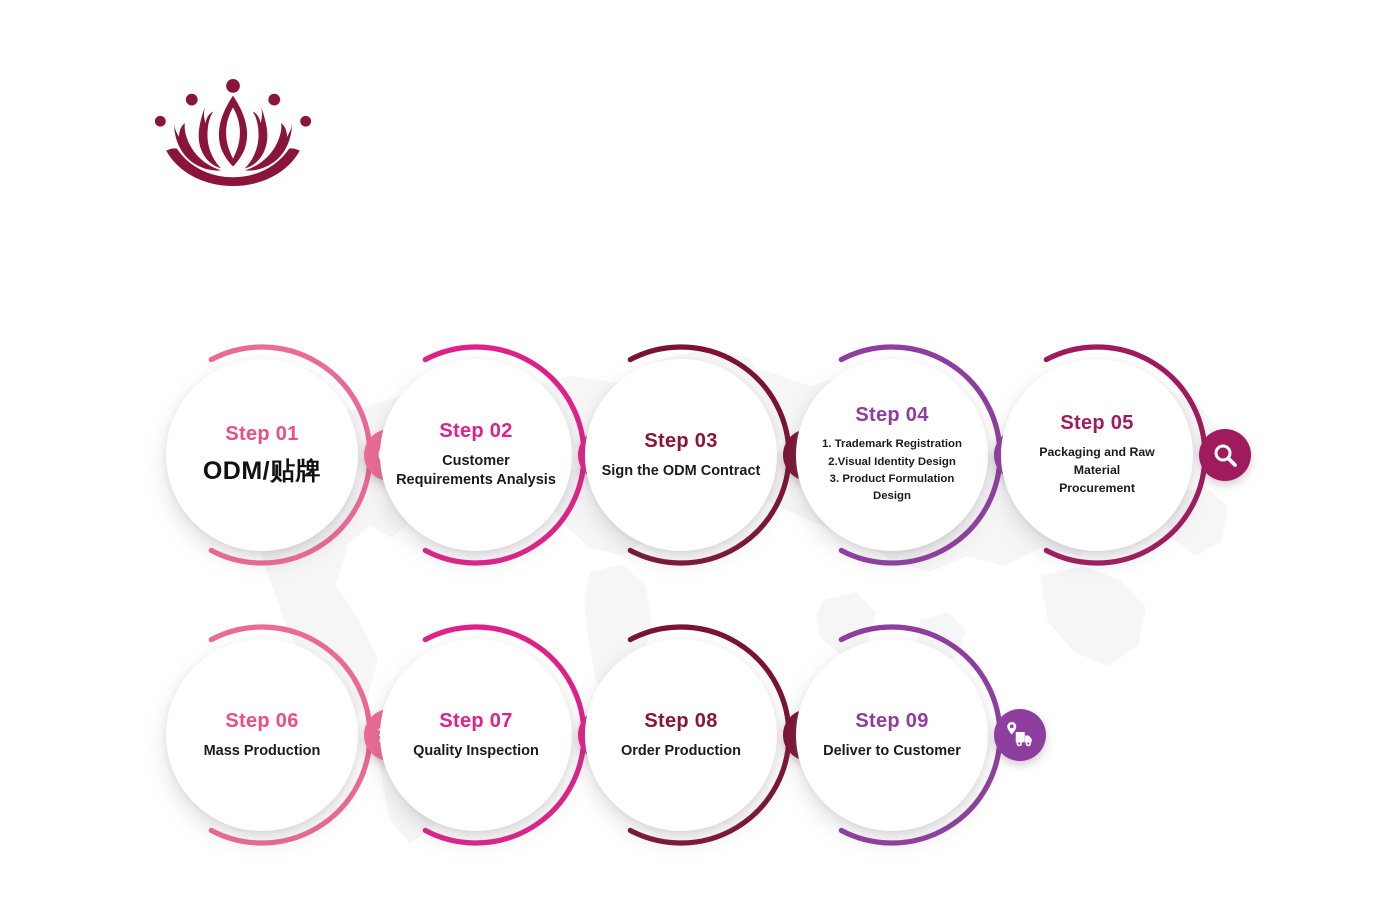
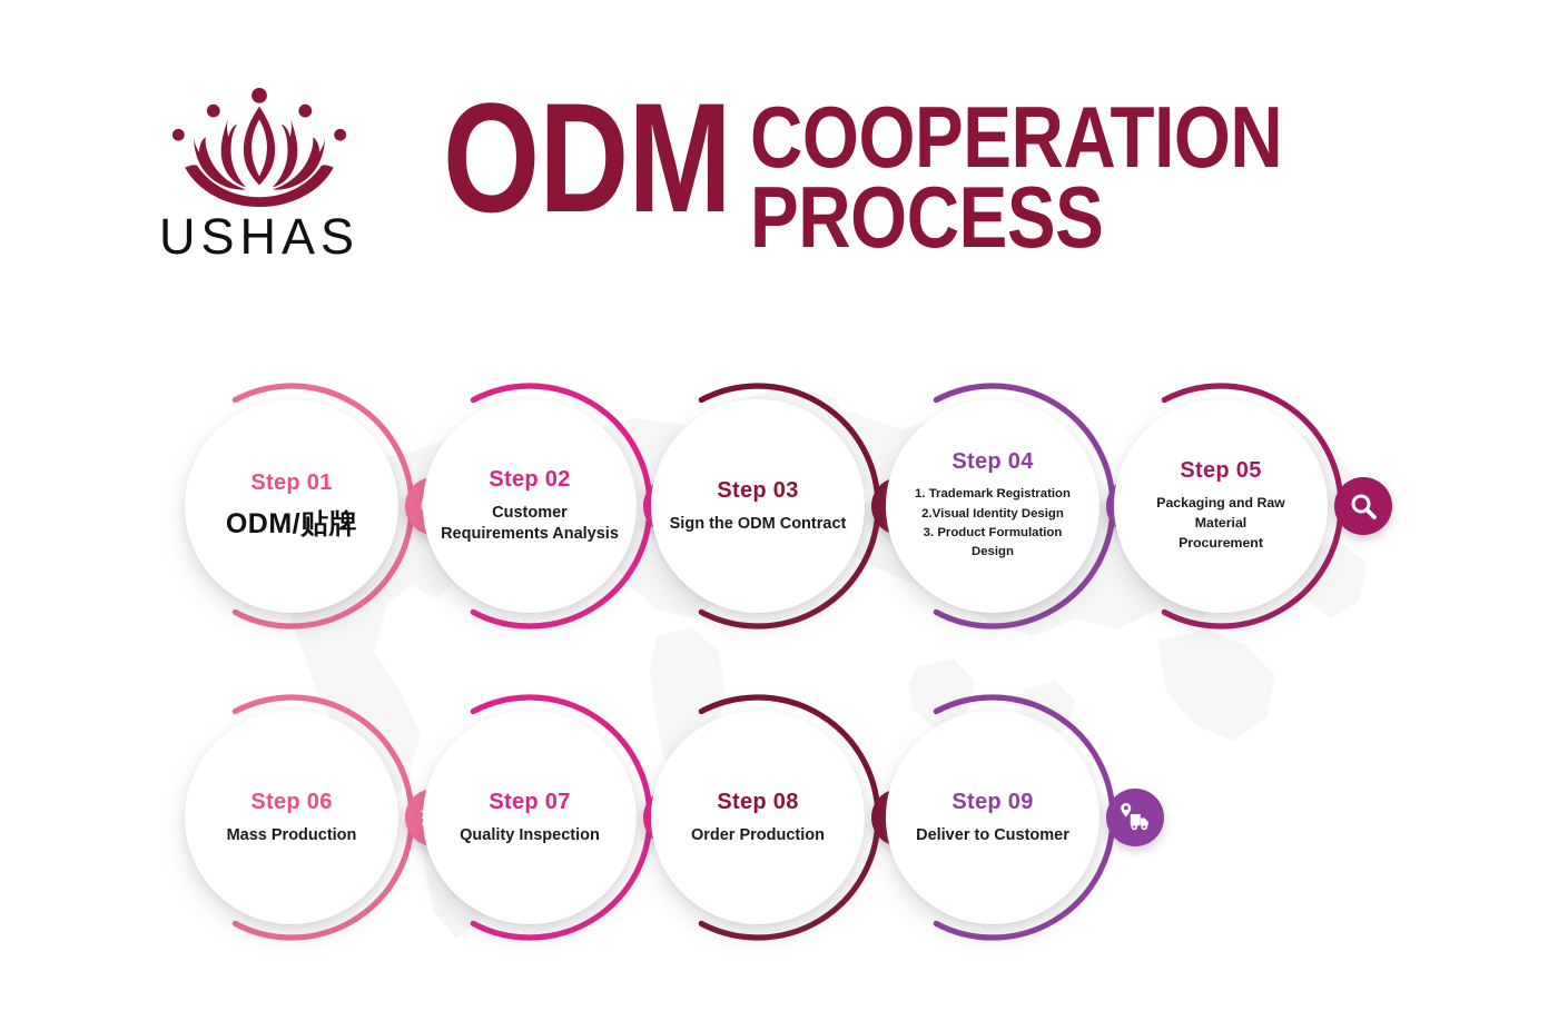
+ USHAS
+ ODM
+ COOPERATION
+ PROCESS
  Step 01
  ODM/贴牌
  Step 02
  Customer
  Requirements Analysis
  Step 03
  Sign the ODM Contract
  Step 04
  1. Trademark Registration
  2.Visual Identity Design
  3. Product Formulation Design
  Step 05
  Packaging and Raw Material
  Procurement
  Step 06
  Mass Production
  Step 07
  Quality Inspection
  Step 08
  Order Production
  Step 09
  Deliver to Customer
